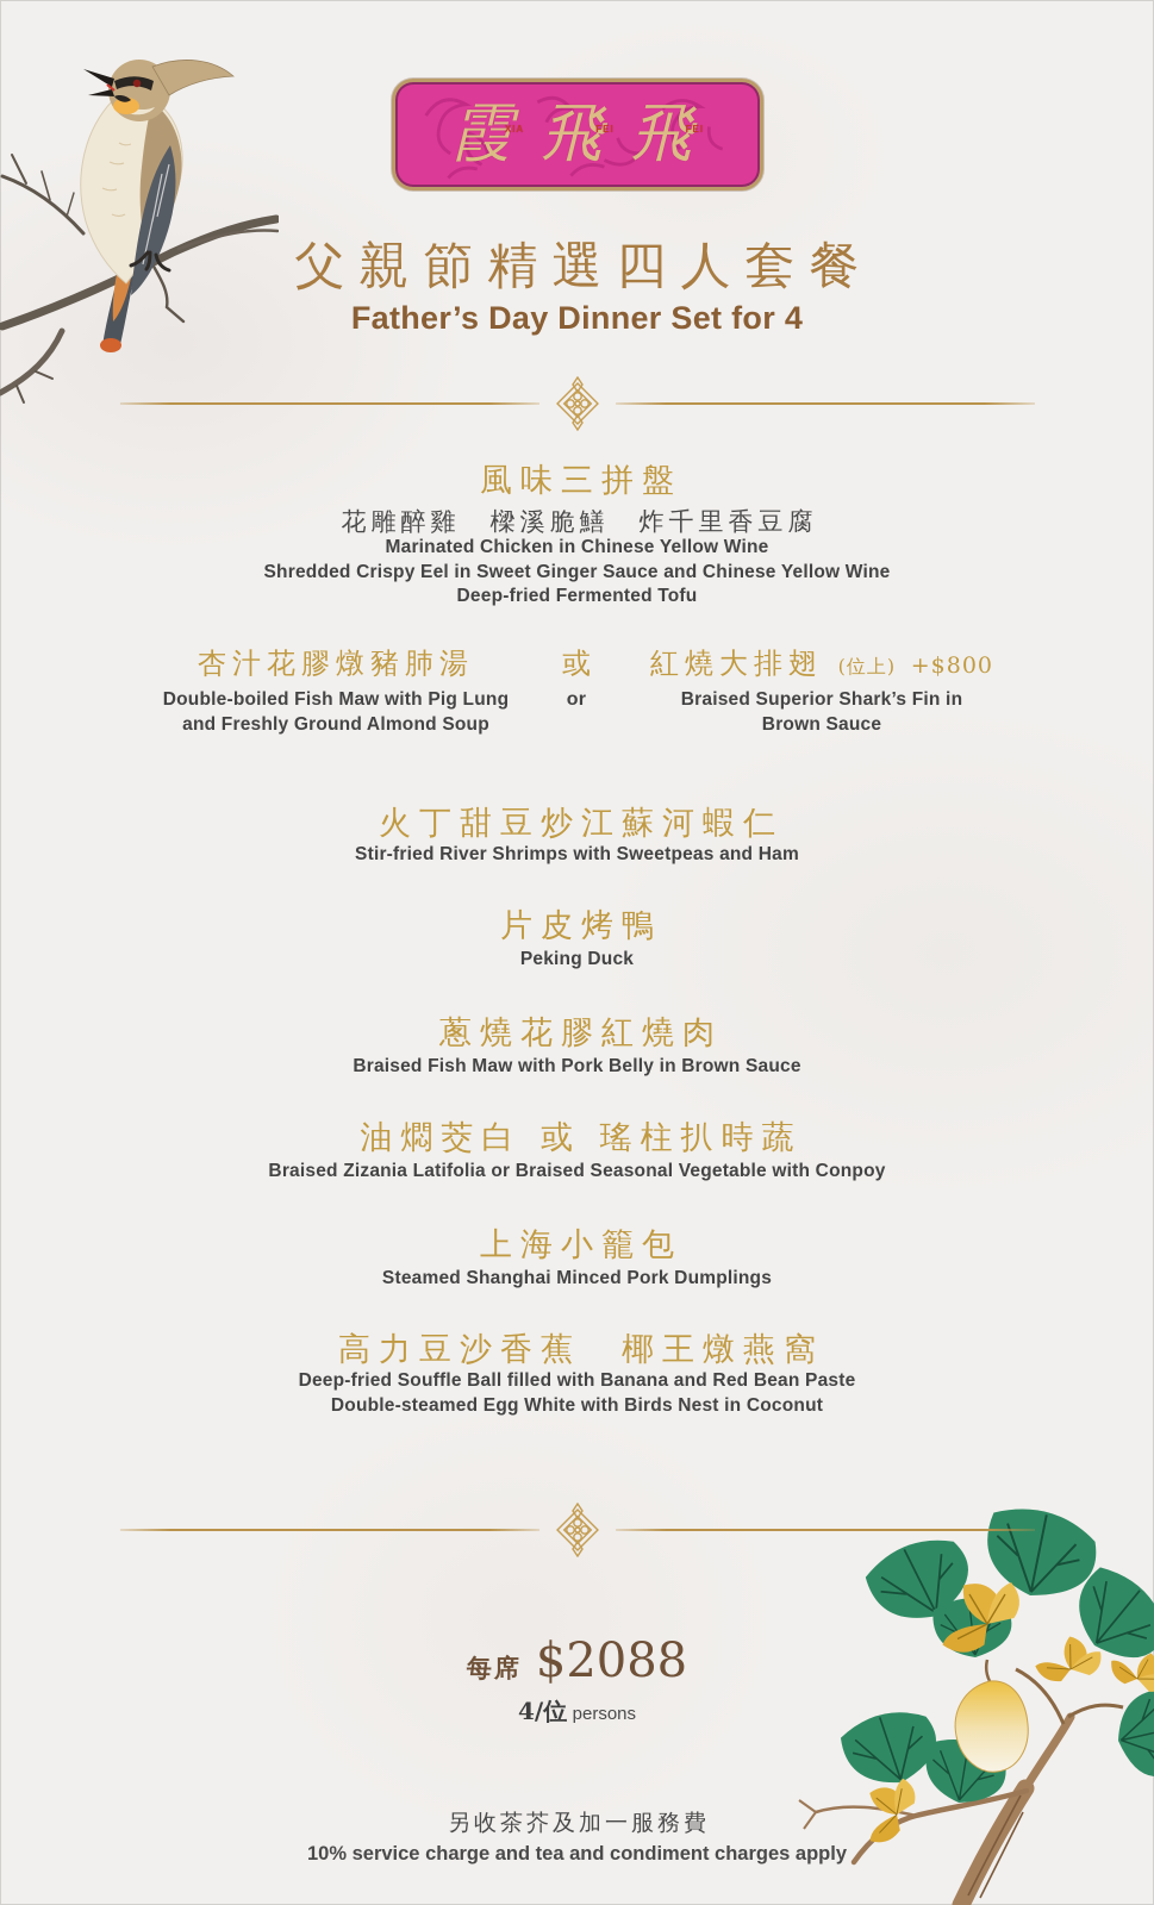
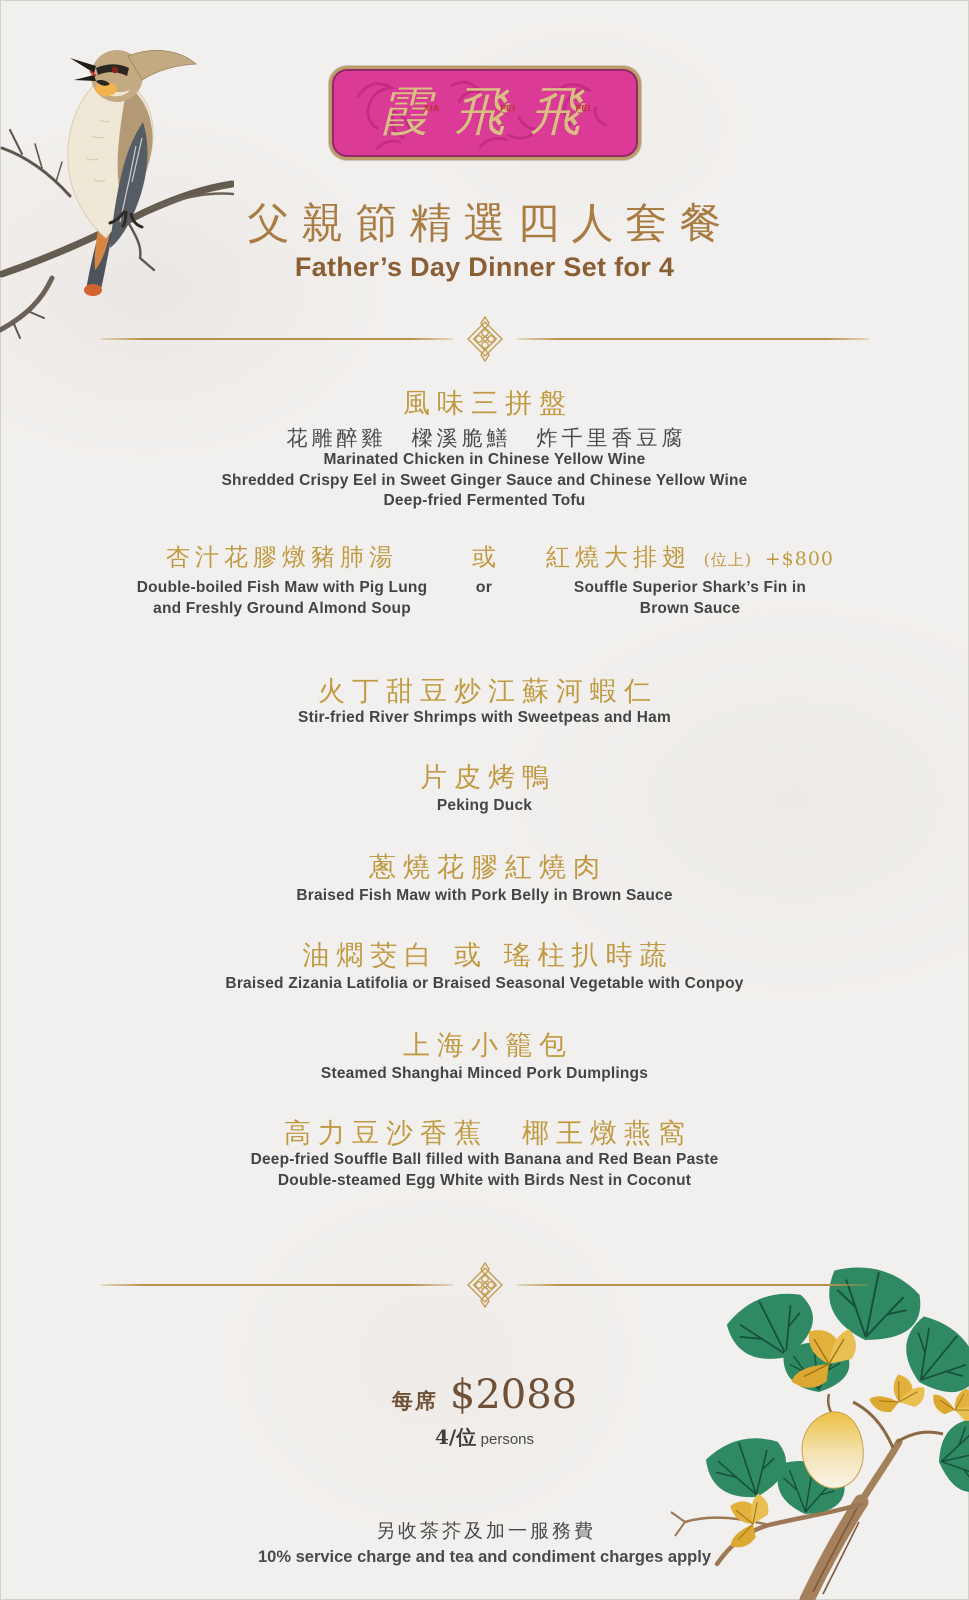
  霞XIA
  飛FEI
  飛FEI
  父親節精選四人套餐
  Father’s Day Dinner Set for 4
  風味三拼盤
  花雕醉雞 樑溪脆鱔 炸千里香豆腐
  Marinated Chicken in Chinese Yellow Wine
  Shredded Crispy Eel in Sweet Ginger Sauce and Chinese Yellow Wine
  Deep-fried Fermented Tofu
  杏汁花膠燉豬肺湯
  Double-boiled Fish Maw with Pig Lung
  and Freshly Ground Almond Soup
  或
  or
  紅燒大排翅 (位上) +$800
- Braised Superior Shark’s Fin in
+ Souffle Superior Shark’s Fin in
  Brown Sauce
  火丁甜豆炒江蘇河蝦仁
  Stir-fried River Shrimps with Sweetpeas and Ham
  片皮烤鴨
  Peking Duck
  蔥燒花膠紅燒肉
  Braised Fish Maw with Pork Belly in Brown Sauce
  油燜茭白 或 瑤柱扒時蔬
  Braised Zizania Latifolia or Braised Seasonal Vegetable with Conpoy
  上海小籠包
  Steamed Shanghai Minced Pork Dumplings
  高力豆沙香蕉 椰王燉燕窩
  Deep-fried Souffle Ball filled with Banana and Red Bean Paste
  Double-steamed Egg White with Birds Nest in Coconut
  每席
  $2088
  4/位 persons
  另收茶芥及加一服務費
  10% service charge and tea and condiment charges apply
